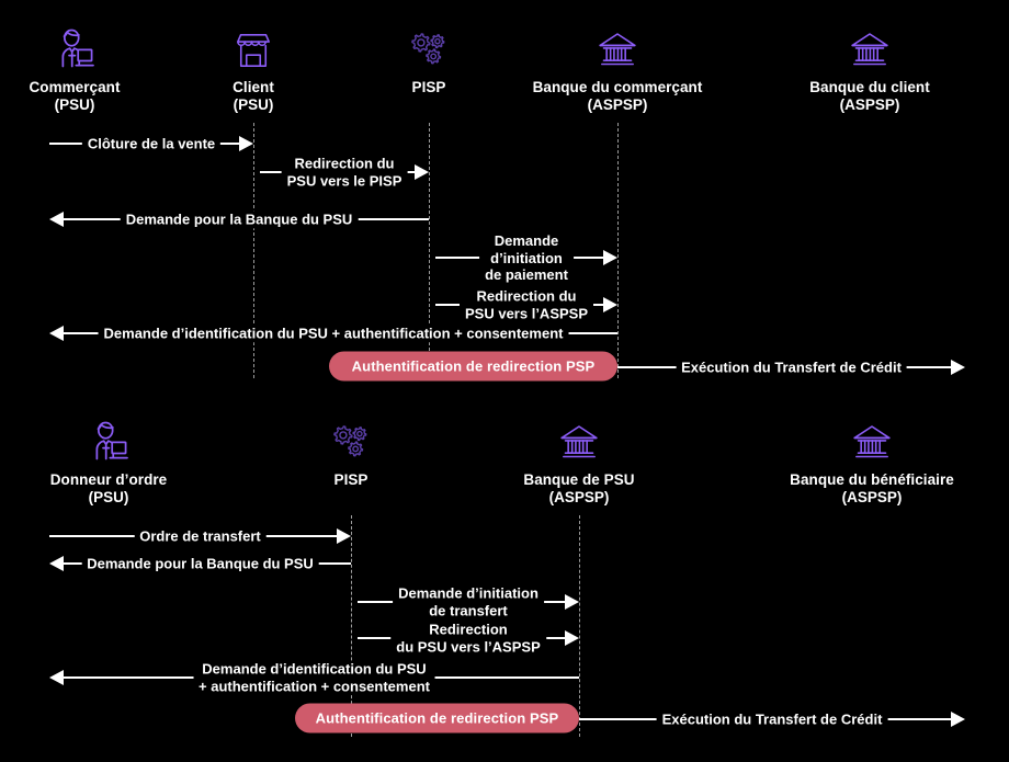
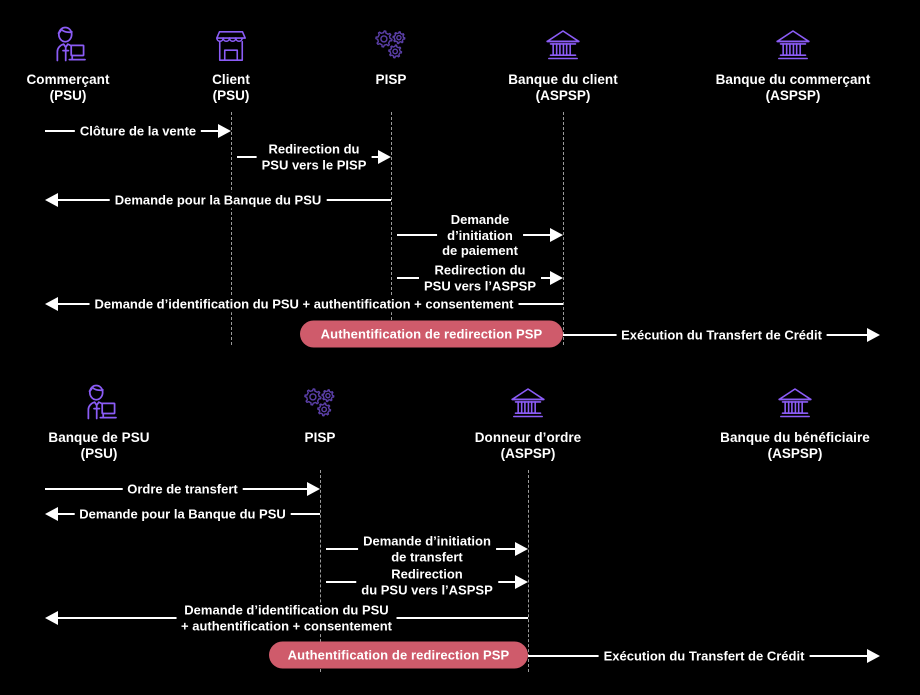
  Commerçant
  (PSU)
  Client
  (PSU)
  PISP
- Banque du commerçant
+ Banque du client
  (ASPSP)
- Banque du client
+ Banque du commerçant
  (ASPSP)
- Donneur d’ordre
+ Banque de PSU
  (PSU)
  PISP
- Banque de PSU
+ Donneur d’ordre
  (ASPSP)
  Banque du bénéficiaire
  (ASPSP)
  Clôture de la vente
  Redirection du
  PSU vers le PISP
  Demande pour la Banque du PSU
  Demande
  d’initiation
  de paiement
  Redirection du
  PSU vers l’ASPSP
  Demande d’identification du PSU + authentification + consentement
  Exécution du Transfert de Crédit
  Ordre de transfert
  Demande pour la Banque du PSU
  Demande d’initiation
  de transfert
  Redirection
  du PSU vers l’ASPSP
  Demande d’identification du PSU
  + authentification + consentement
  Exécution du Transfert de Crédit
  Authentification de redirection PSP
  Authentification de redirection PSP
